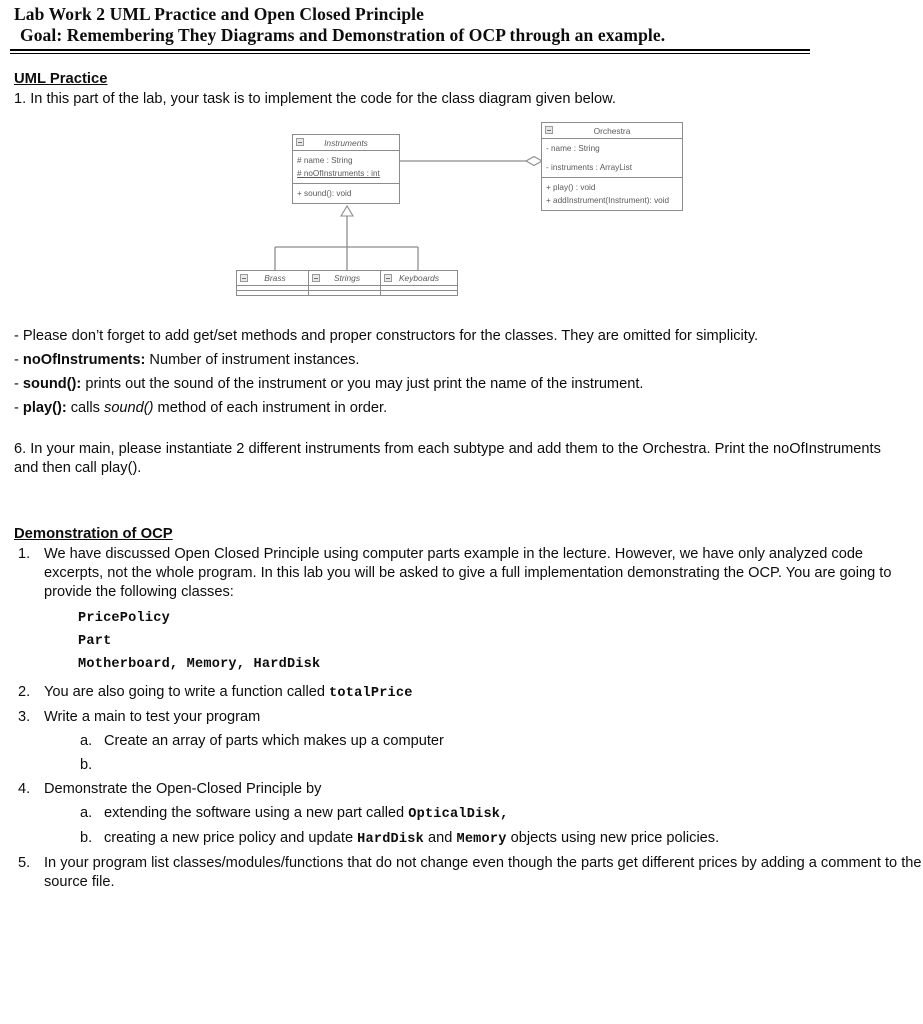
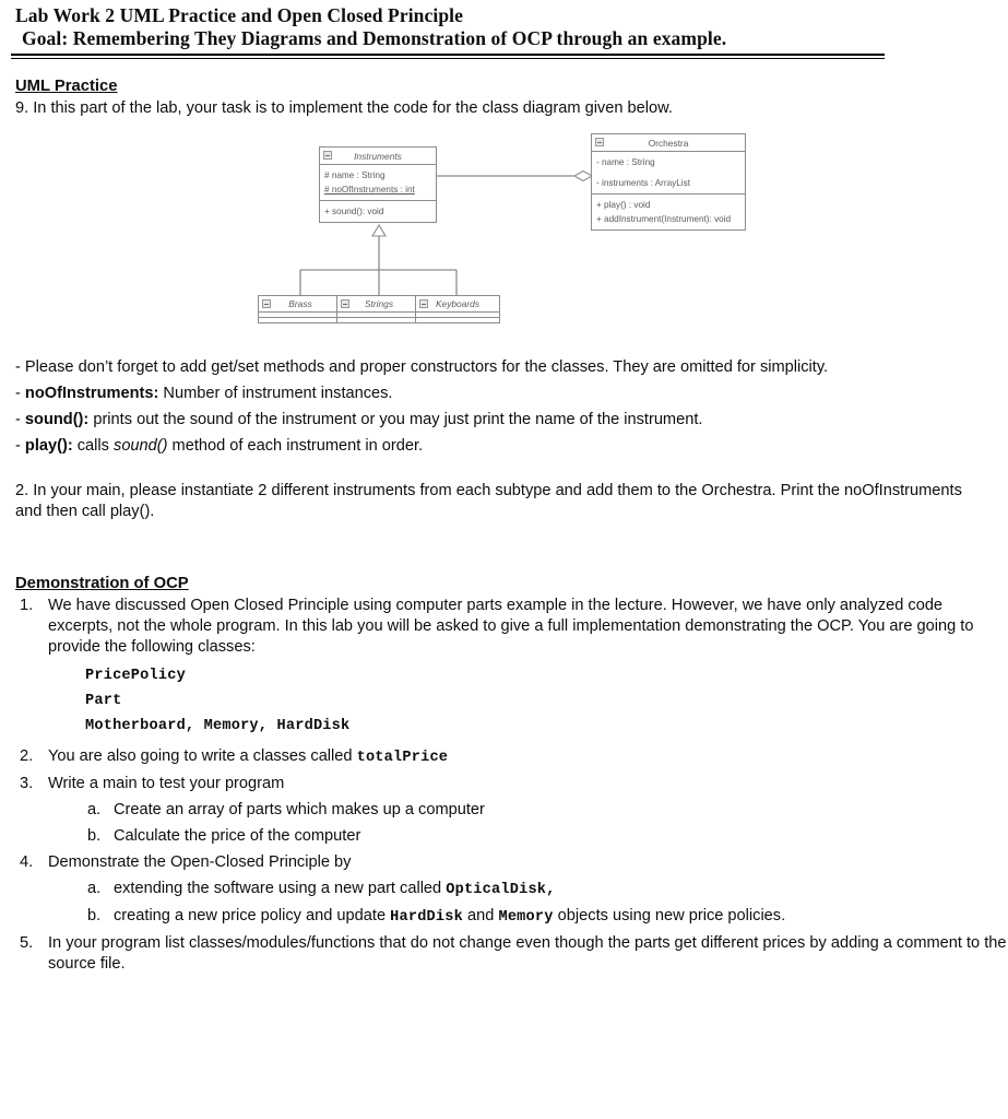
  Lab Work 2 UML Practice and Open Closed Principle
  Goal: Remembering They Diagrams and Demonstration of OCP through an example.
  UML Practice
- 1. In this part of the lab, your task is to implement the code for the class diagram given below.
+ 9. In this part of the lab, your task is to implement the code for the class diagram given below.
  Instruments
  # name : String
  # noOfInstruments : int
  + sound(): void
  Orchestra
  - name : String
  - instruments : ArrayList
  + play() : void
  + addInstrument(Instrument): void
  Brass
  Strings
  Keyboards
  - Please don’t forget to add get/set methods and proper constructors for the classes. They are omitted for simplicity.
  - noOfInstruments: Number of instrument instances.
  - sound(): prints out the sound of the instrument or you may just print the name of the instrument.
  - play(): calls sound() method of each instrument in order.
- 6. In your main, please instantiate 2 different instruments from each subtype and add them to the Orchestra. Print the noOfInstruments and then call play().
+ 2. In your main, please instantiate 2 different instruments from each subtype and add them to the Orchestra. Print the noOfInstruments and then call play().
  Demonstration of OCP
  1.
  We have discussed Open Closed Principle using computer parts example in the lecture. However, we have only analyzed code excerpts, not the whole program. In this lab you will be asked to give a full implementation demonstrating the OCP. You are going to provide the following classes:
  PricePolicy
  Part
  Motherboard, Memory, HardDisk
  2.
- You are also going to write a function called totalPrice
+ You are also going to write a classes called totalPrice
  3.
  Write a main to test your program
  a.
  Create an array of parts which makes up a computer
  b.
+ Calculate the price of the computer
  4.
  Demonstrate the Open-Closed Principle by
  a.
  extending the software using a new part called OpticalDisk,
  b.
  creating a new price policy and update HardDisk and Memory objects using new price policies.
  5.
  In your program list classes/modules/functions that do not change even though the parts get different prices by adding a comment to the source file.
